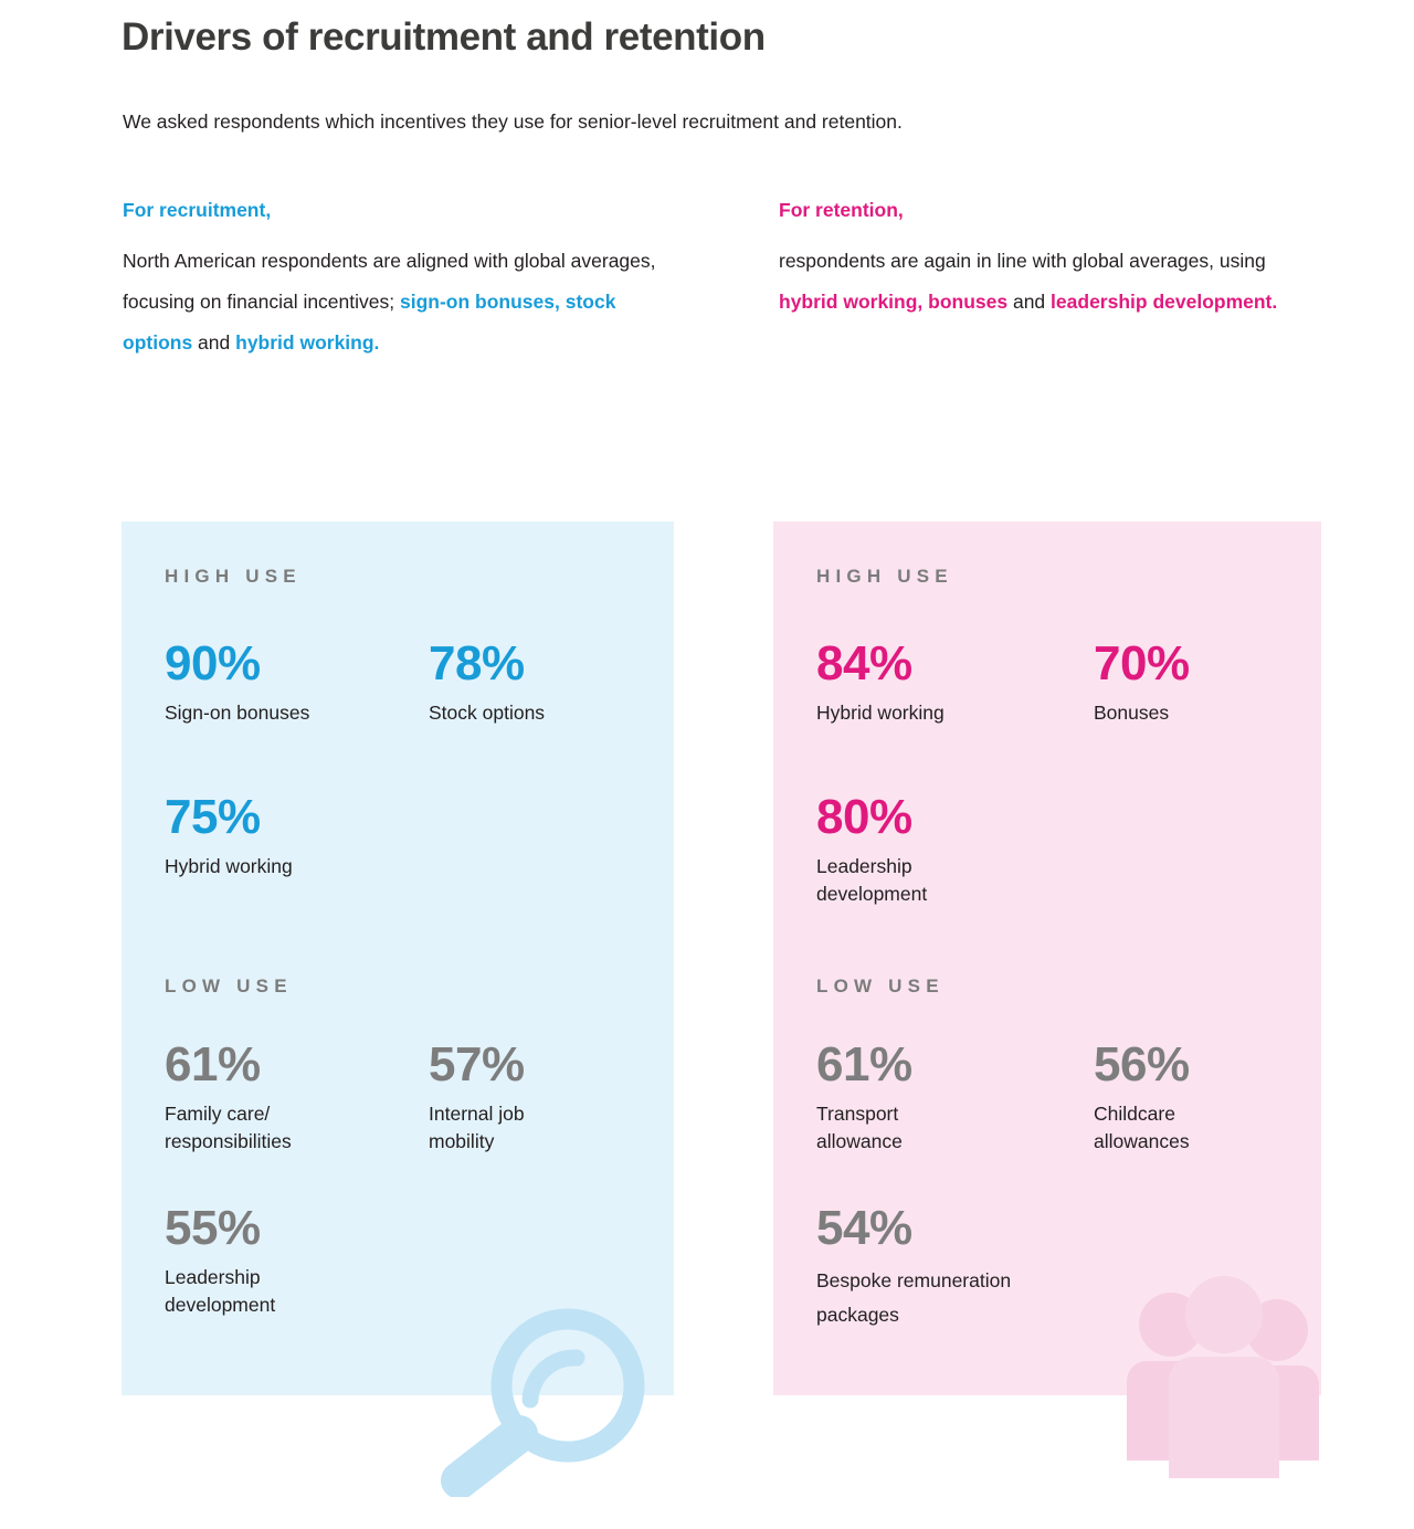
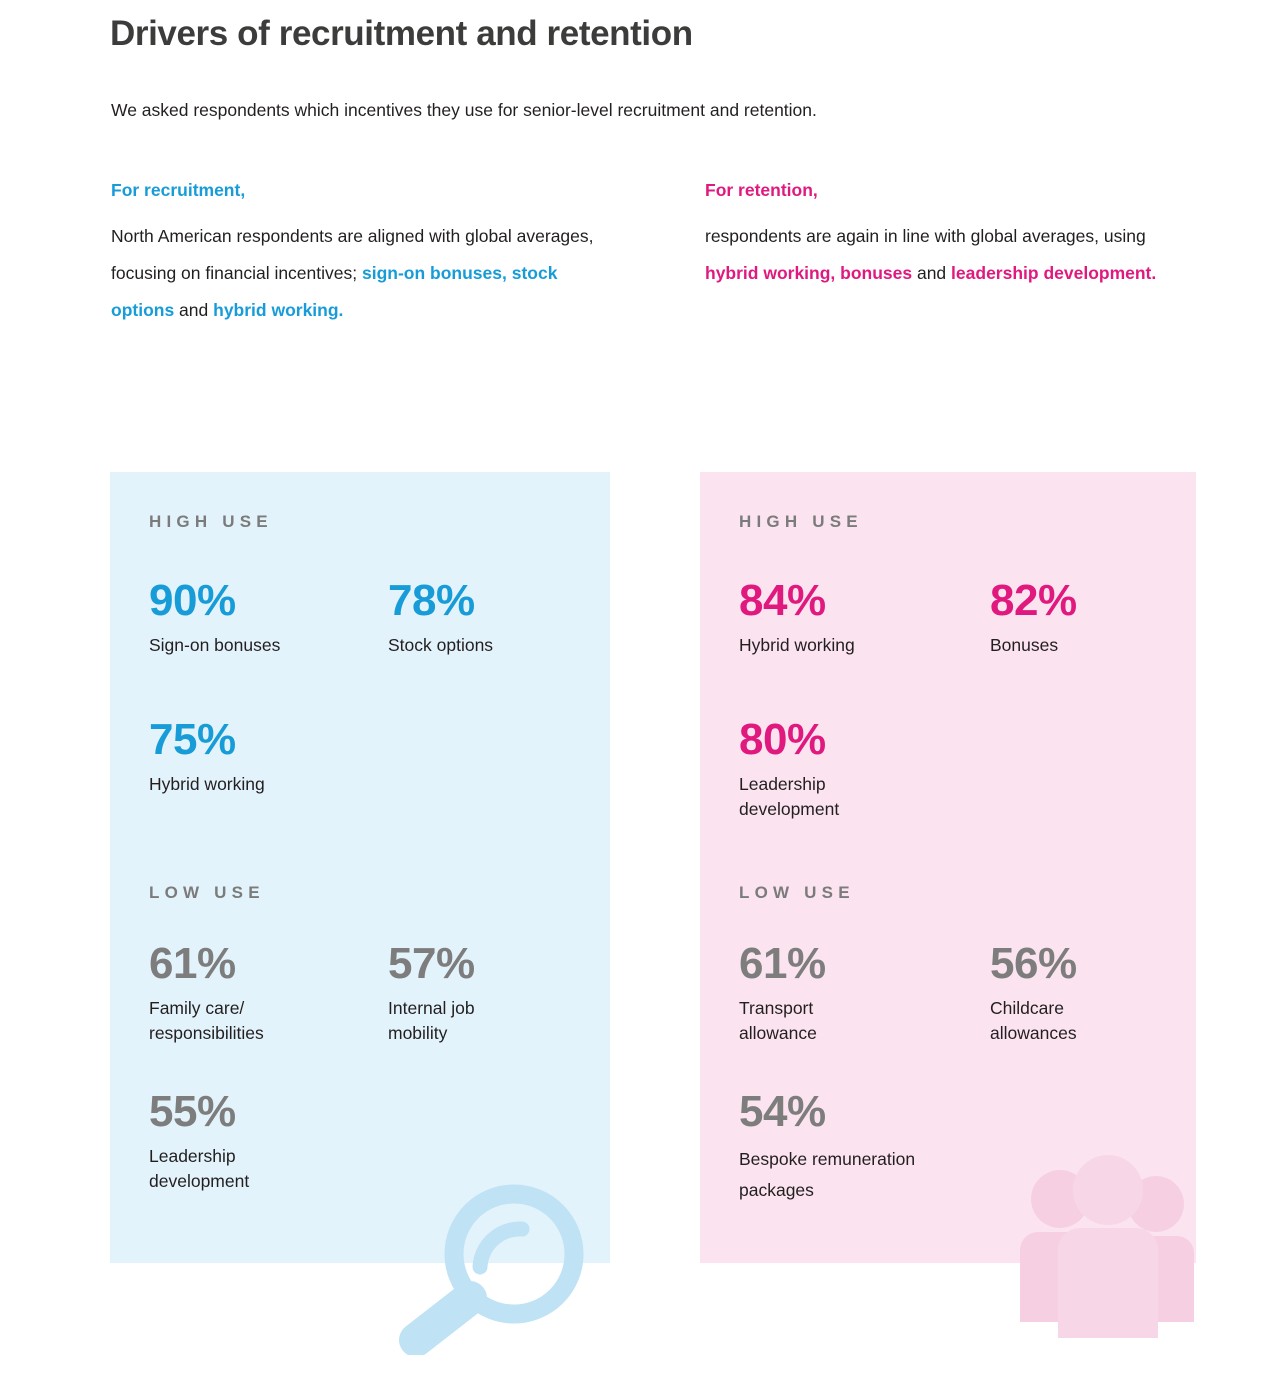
  Drivers of recruitment and retention
  We asked respondents which incentives they use for senior-level recruitment and retention.
  For recruitment,
  North American respondents are aligned with global averages, focusing on financial incentives; sign-on bonuses, stock options and hybrid working.
  For retention,
  respondents are again in line with global averages, using hybrid working, bonuses and leadership development.
  HIGH USE
  90%
  Sign-on bonuses
  78%
  Stock options
  75%
  Hybrid working
  LOW USE
  61%
  Family care/
  responsibilities
  57%
  Internal job
  mobility
  55%
  Leadership
  development
  HIGH USE
  84%
  Hybrid working
- 70%
+ 82%
  Bonuses
  80%
  Leadership
  development
  LOW USE
  61%
  Transport
  allowance
  56%
  Childcare
  allowances
  54%
  Bespoke remuneration
  packages
